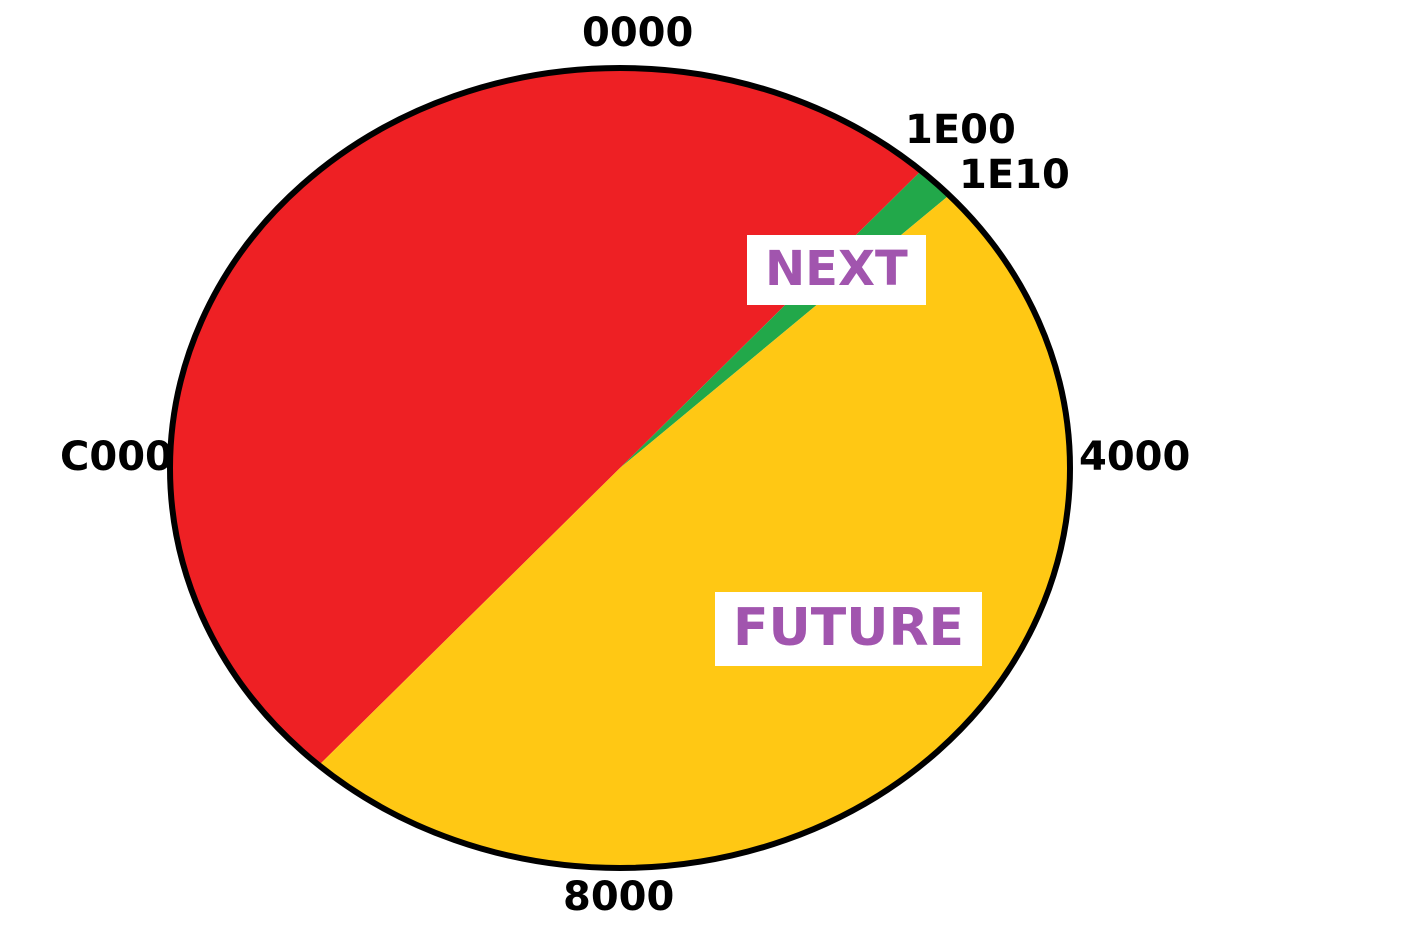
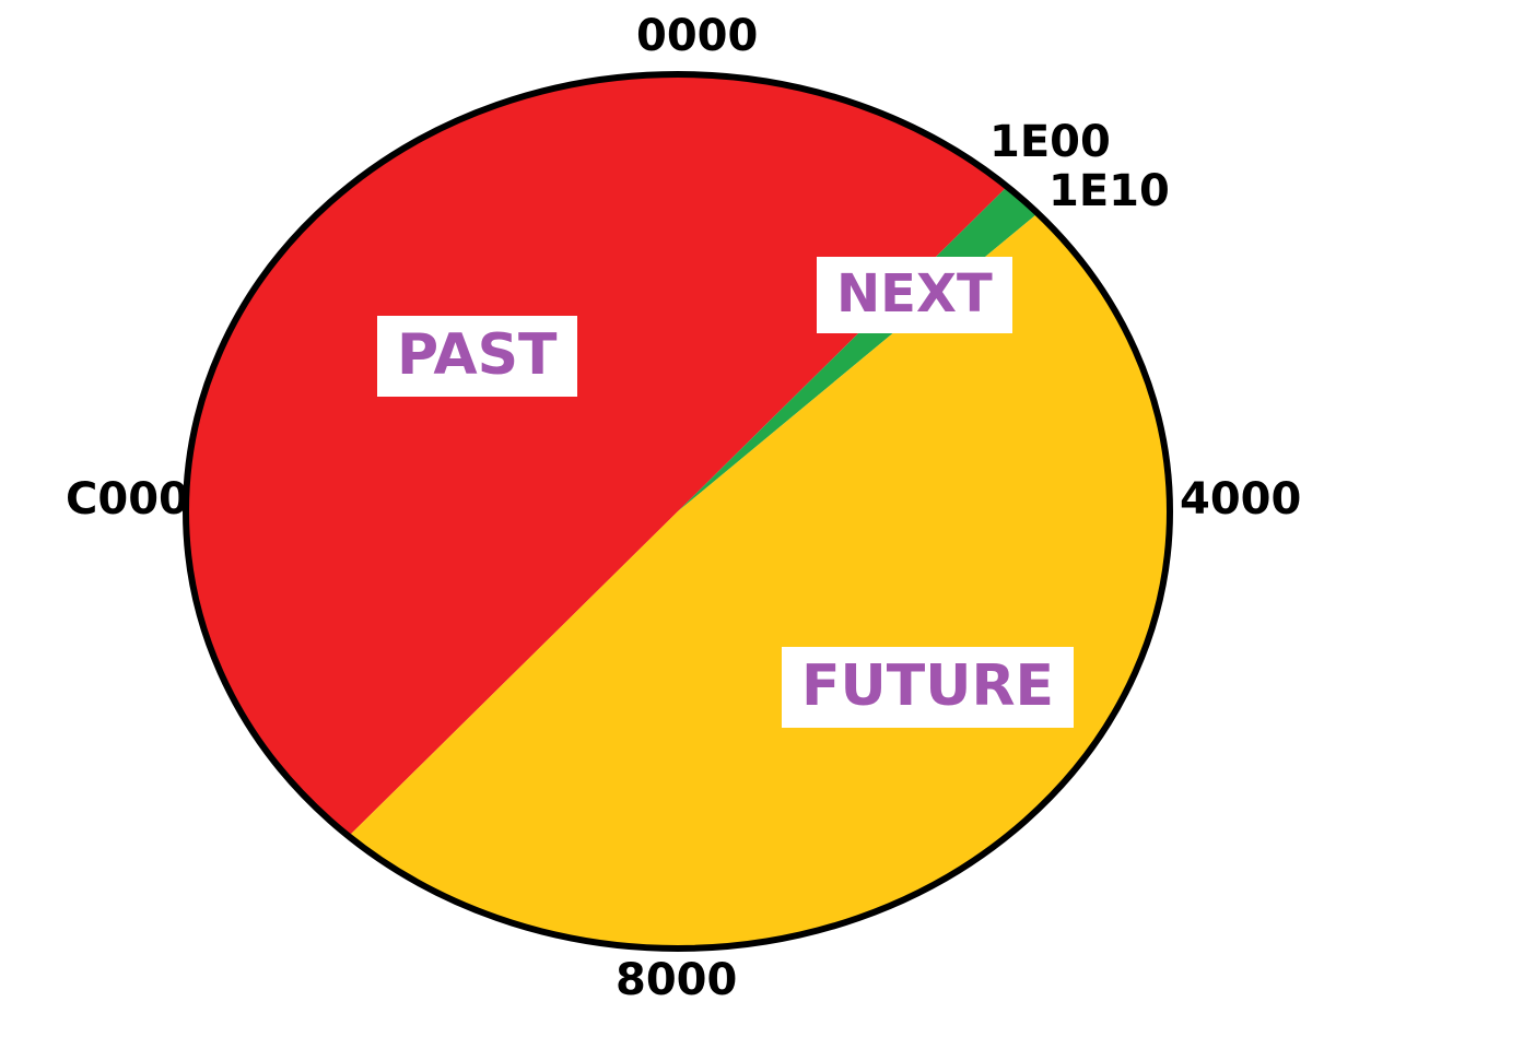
  0000
  1E00
  1E10
  4000
  8000
  C000
+ PAST
  NEXT
  FUTURE
